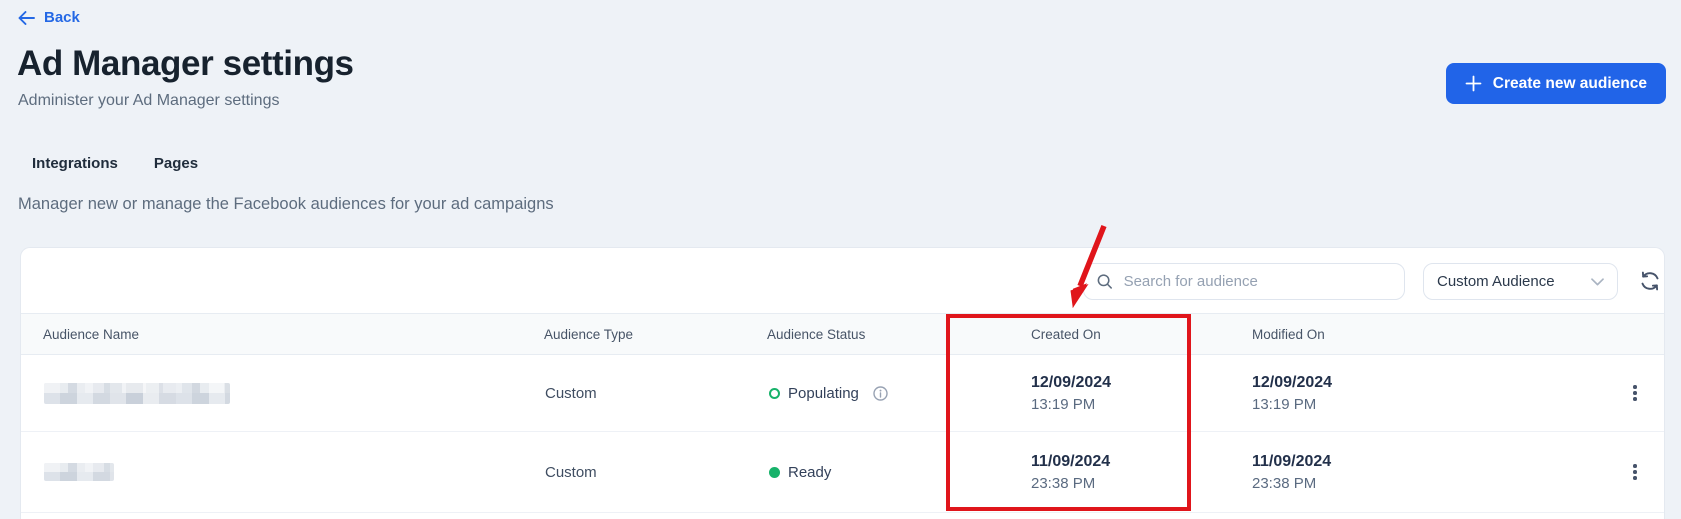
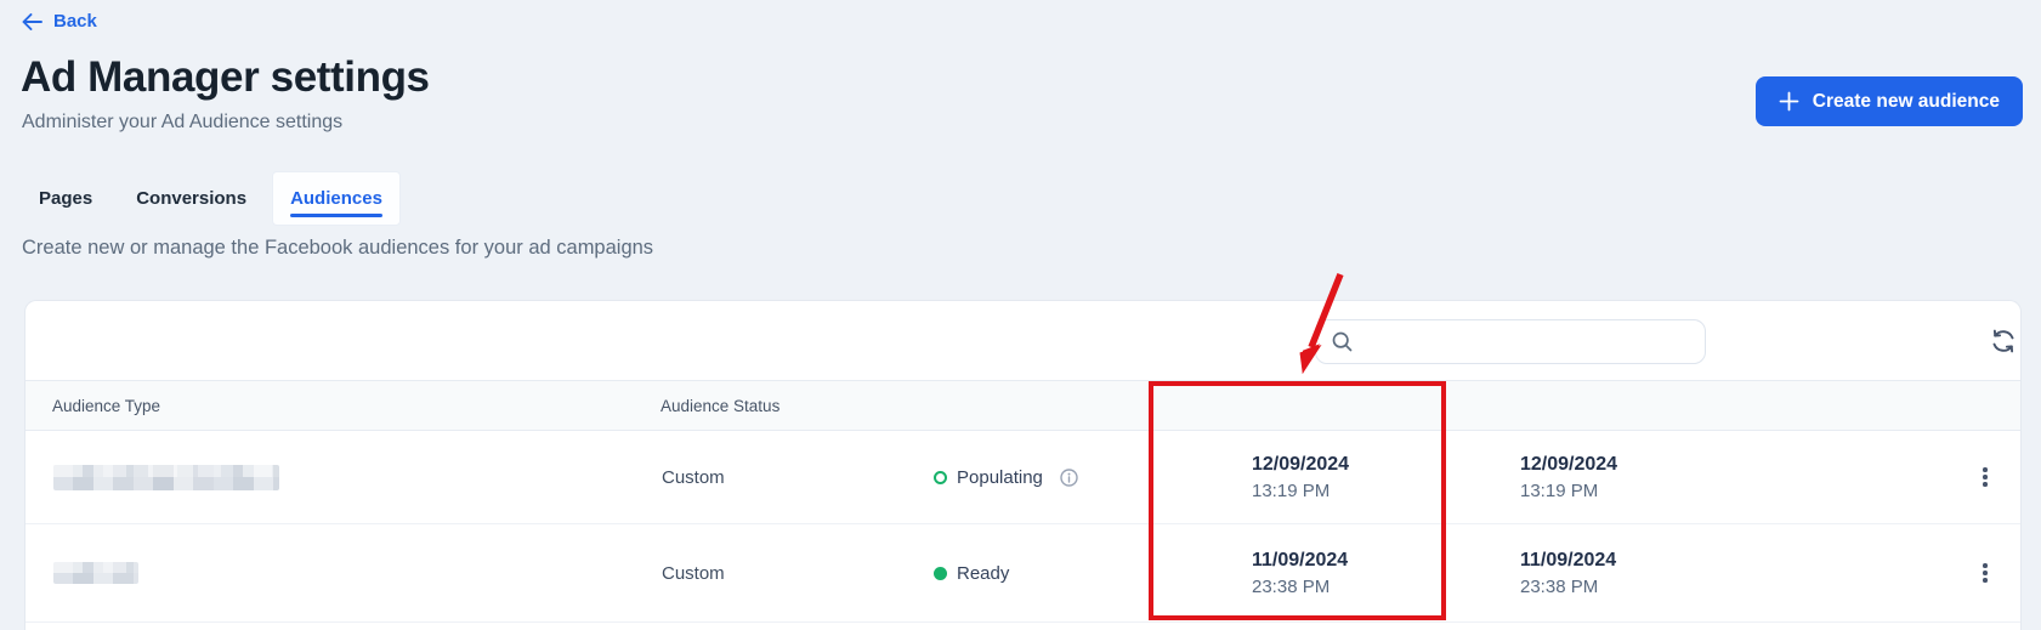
  Back
  Ad Manager settings
- Administer your Ad Manager settings
+ Administer your Ad Audience settings
  Create new audience
- Integrations
  Pages
+ Conversions
+ Audiences
- Manager new or manage the Facebook audiences for your ad campaigns
+ Create new or manage the Facebook audiences for your ad campaigns
- Search for audience
- Custom Audience
- Audience Name
  Audience Type
  Audience Status
- Created On
- Modified On
  Custom
  Populating
  12/09/2024
  13:19 PM
  12/09/2024
  13:19 PM
  Custom
  Ready
  11/09/2024
  23:38 PM
  11/09/2024
  23:38 PM
